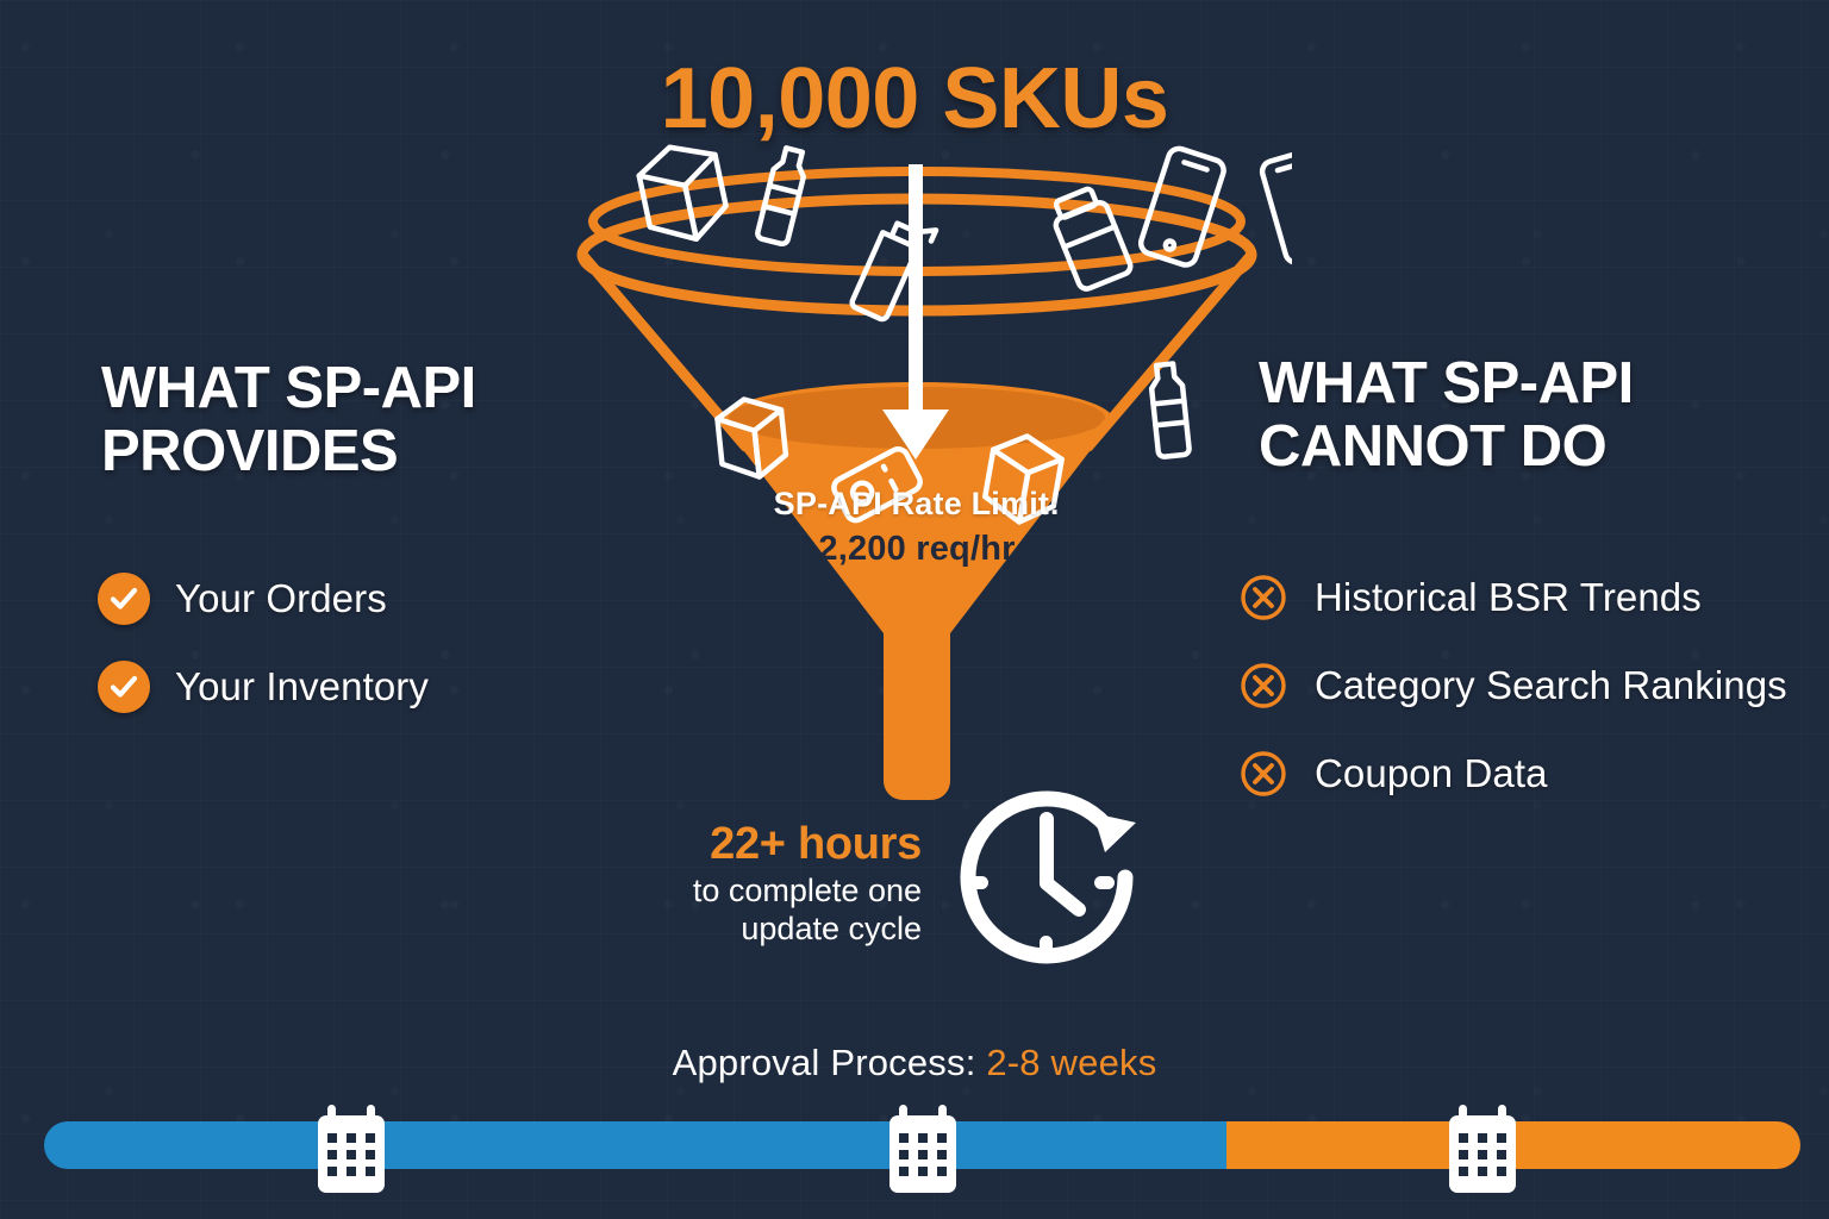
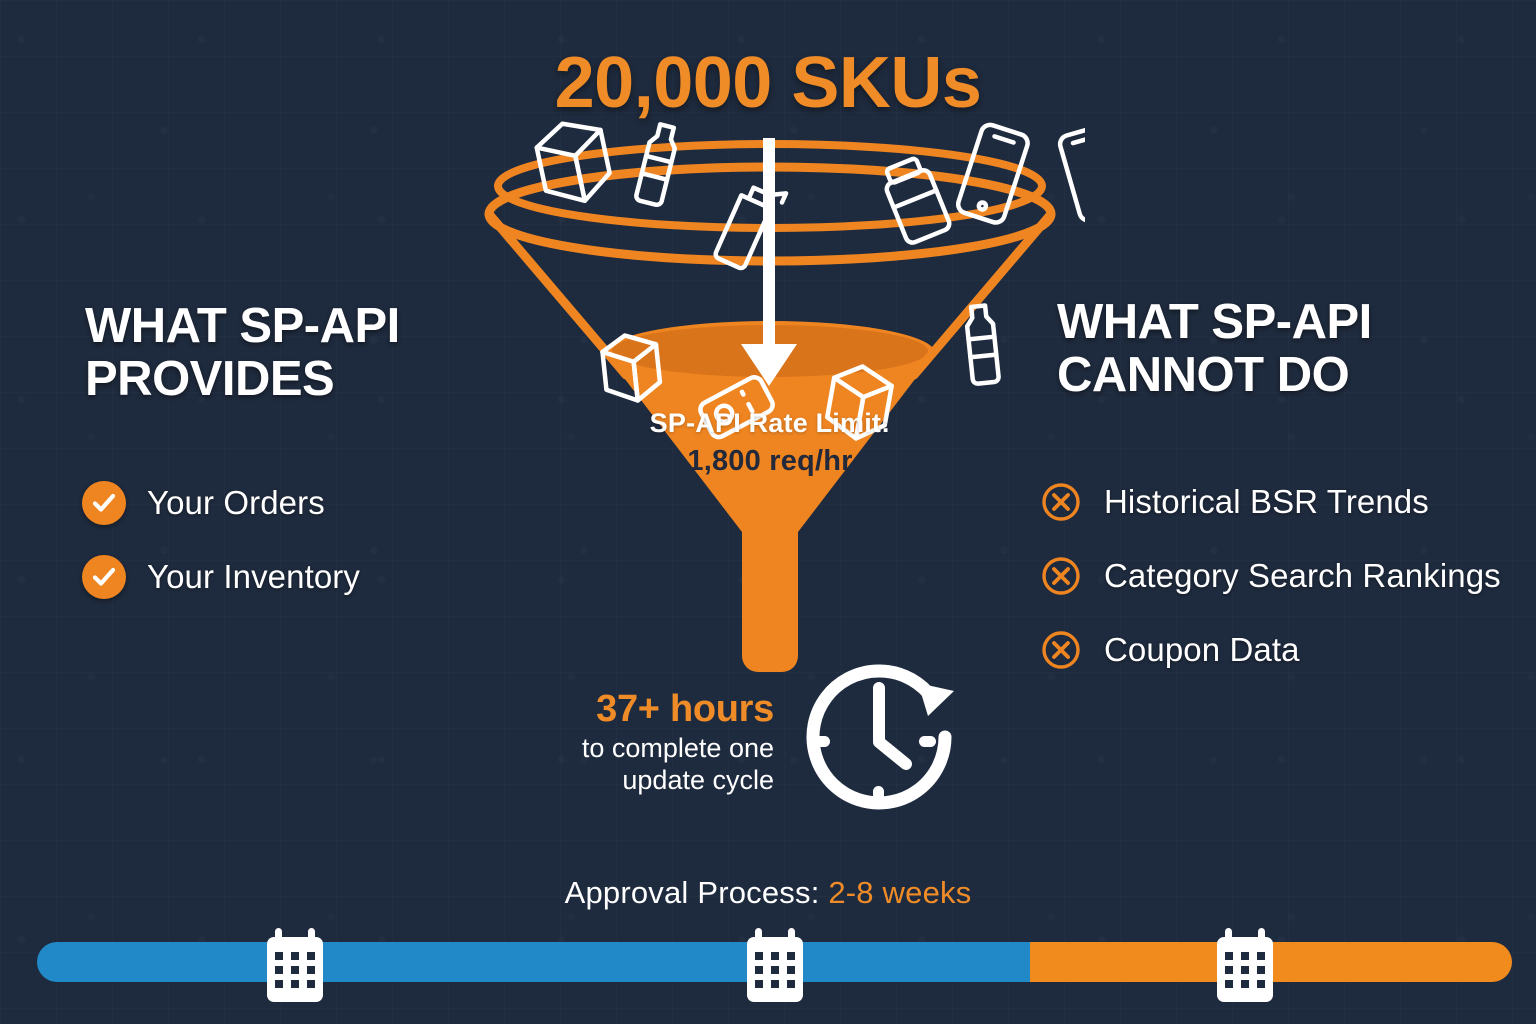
- 10,000 SKUs
+ 20,000 SKUs
  SP-API Rate Limit:
- 2,200 req/hr
+ 1,800 req/hr
  WHAT SP-API
  PROVIDES
  Your Orders
  Your Inventory
  WHAT SP-API
  CANNOT DO
  Historical BSR Trends
  Category Search Rankings
  Coupon Data
- 22+ hours
+ 37+ hours
  to complete one
  update cycle
  Approval Process: 2-8 weeks
